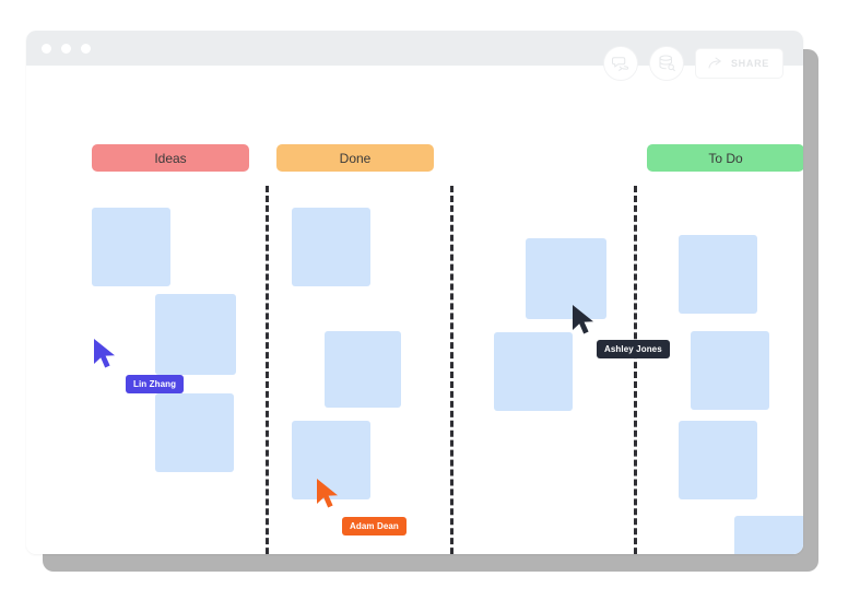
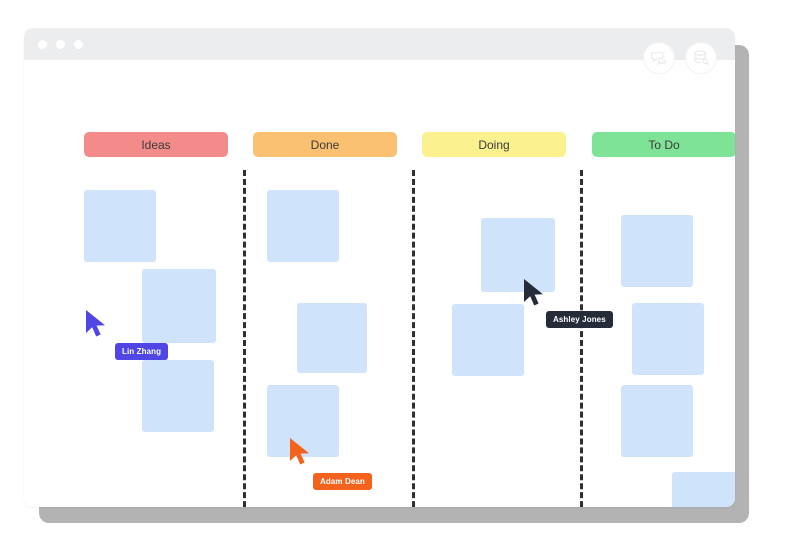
  Ideas
  Done
+ Doing
  To Do
  Lin Zhang
  Adam Dean
  Ashley Jones
- SHARE
